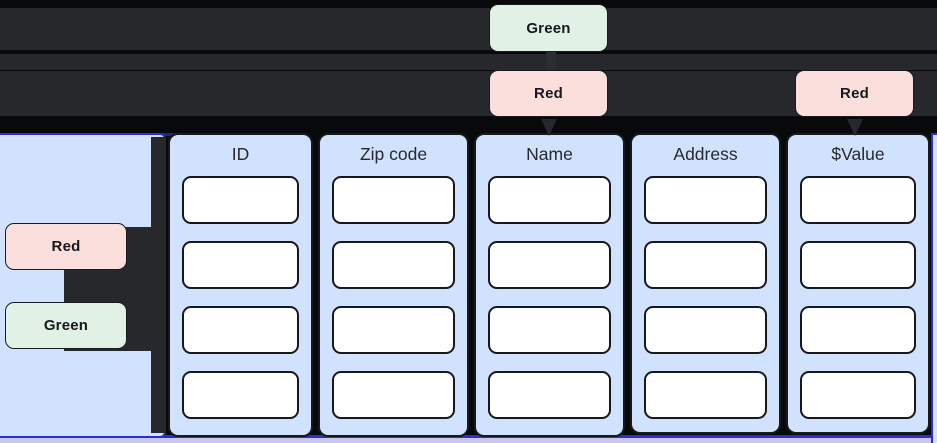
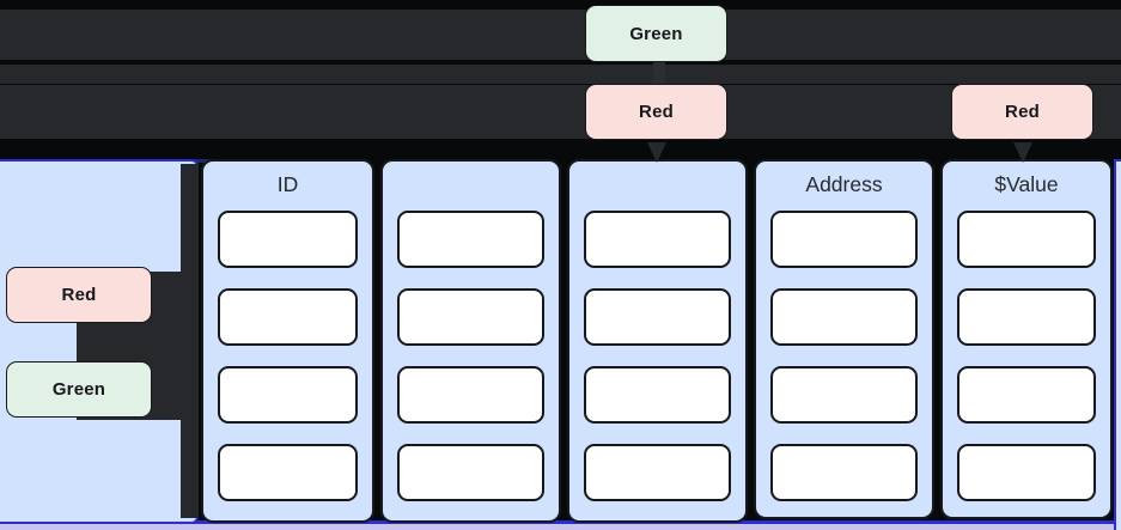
  Red
  Green
  ID
- Zip code
- Name
  Address
  $Value
  Green
  Red
  Red
